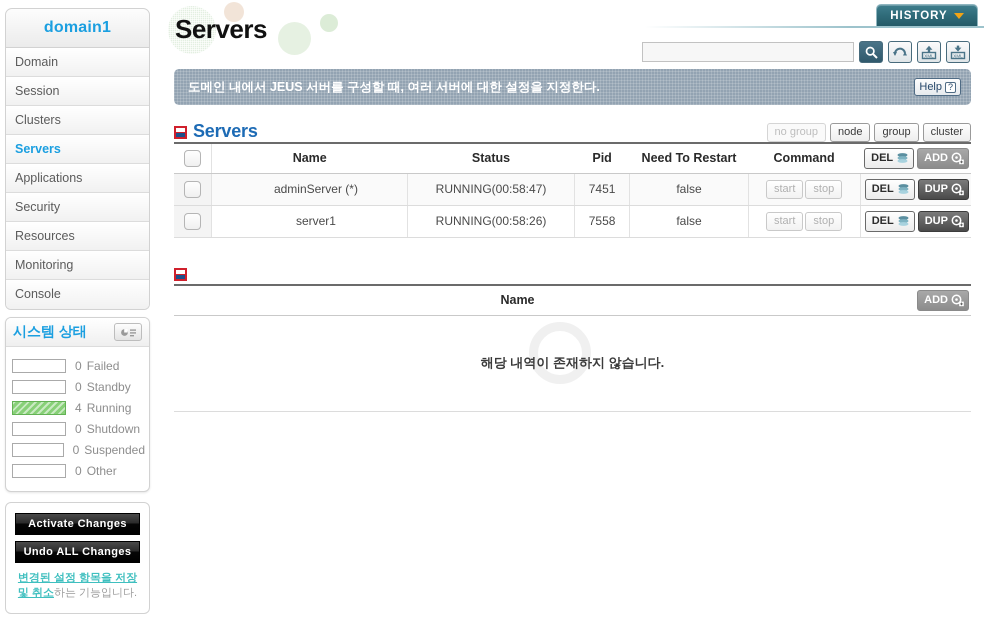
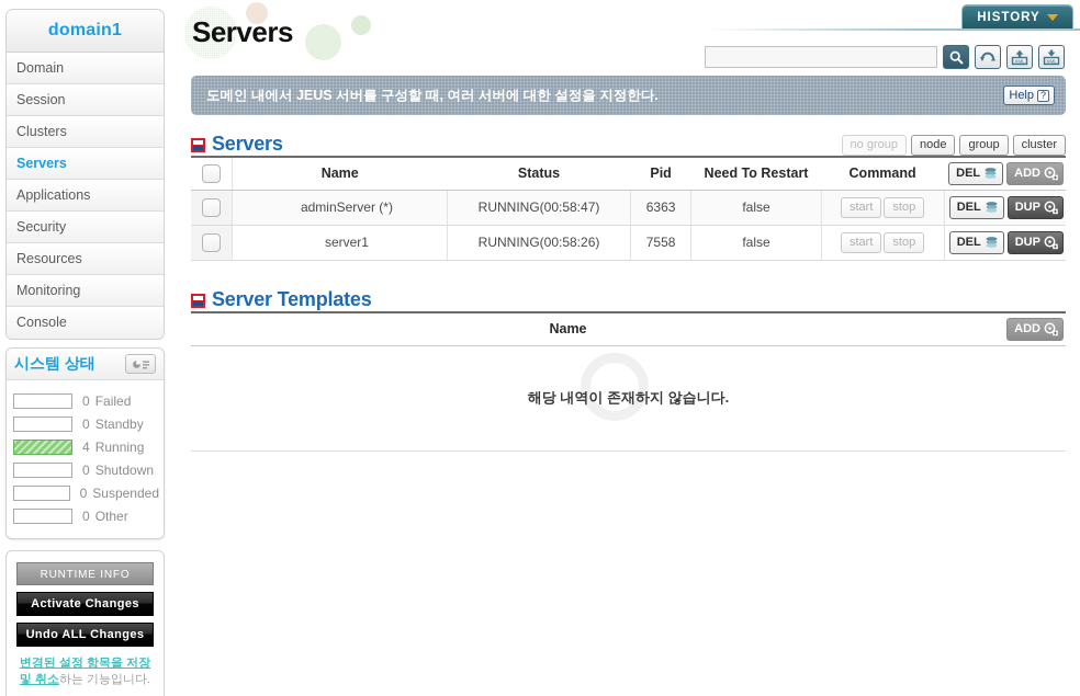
  domain1
  Domain
  Session
  Clusters
  Servers
  Applications
  Security
  Resources
  Monitoring
  Console
  시스템 상태
  0
  Failed
  0
  Standby
  4
  Running
  0
  Shutdown
  0
  Suspended
  0
  Other
+ RUNTIME INFO
  Activate Changes
  Undo ALL Changes
  변경된 설정 항목을 저장 및 취소하는 기능입니다.
  Servers
  HISTORY
  도메인 내에서 JEUS 서버를 구성할 때, 여러 서버에 대한 설정을 지정한다.
  Help
  ?
  Servers
  no group
  node
  group
  cluster
  	Name	Status	Pid	Need To Restart	Command	DEL ADD
- 	adminServer (*)	RUNNING(00:58:47)	7451	false	start stop	DEL DUP
+ 	adminServer (*)	RUNNING(00:58:47)	6363	false	start stop	DEL DUP
  	server1	RUNNING(00:58:26)	7558	false	start stop	DEL DUP
+ Server Templates
  Name	ADD
  해당 내역이 존재하지 않습니다.
